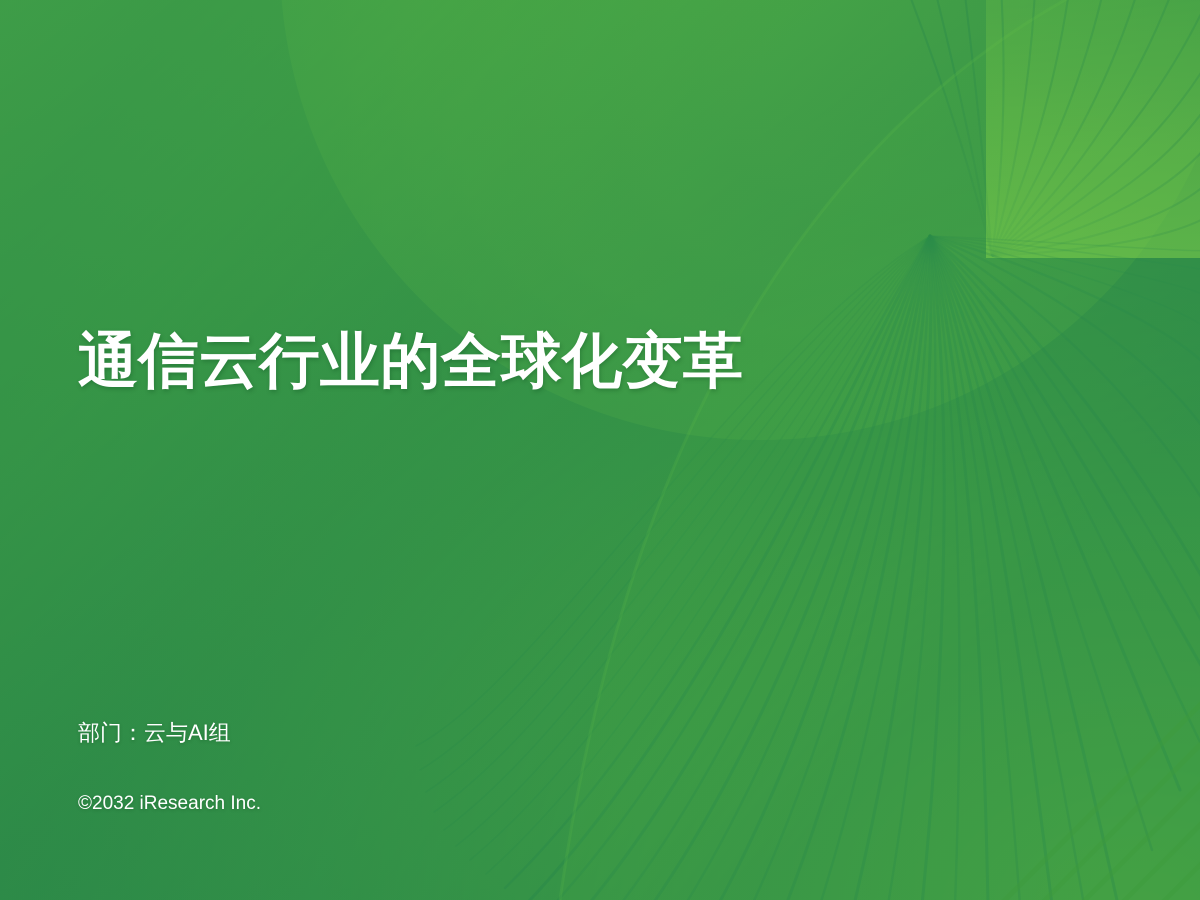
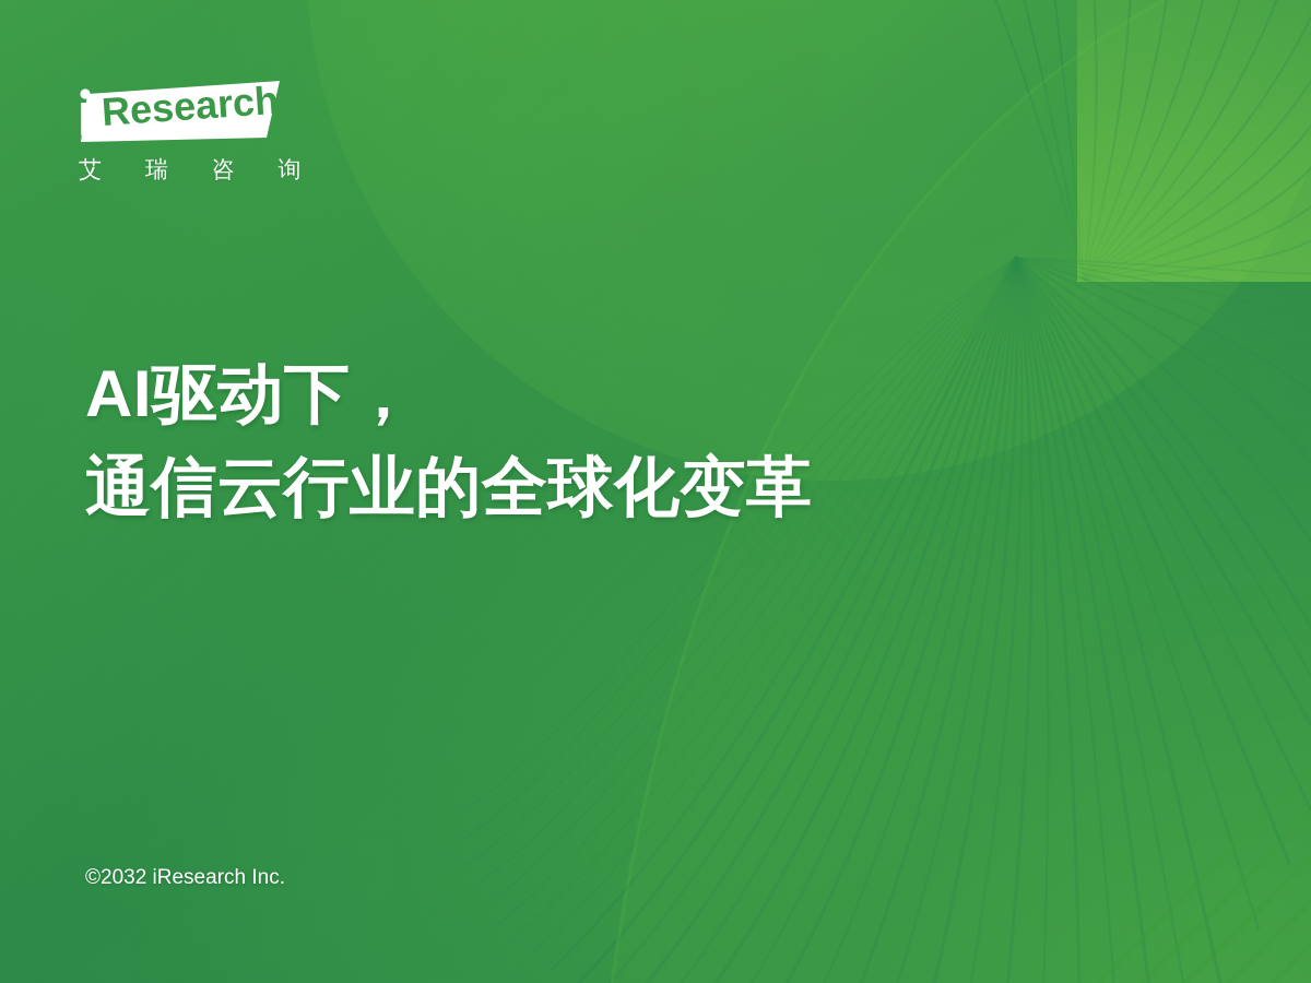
+ 艾 瑞 咨 询
+ AI驱动下，
  通信云行业的全球化变革
- 部门：云与AI组
  ©2032 iResearch Inc.
